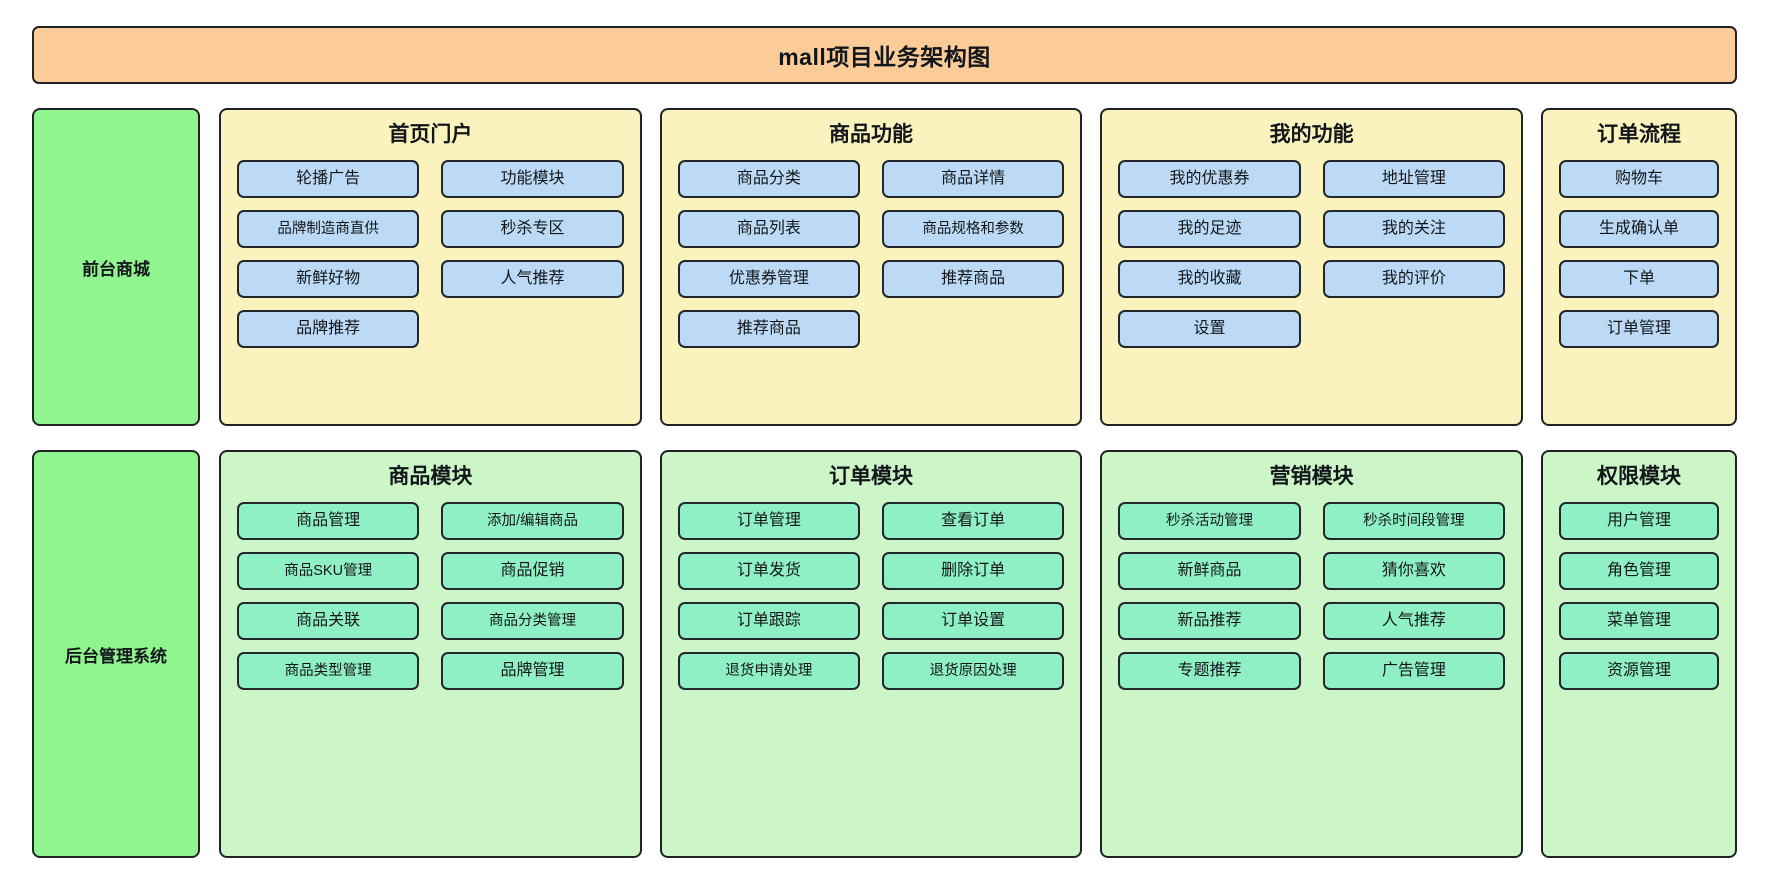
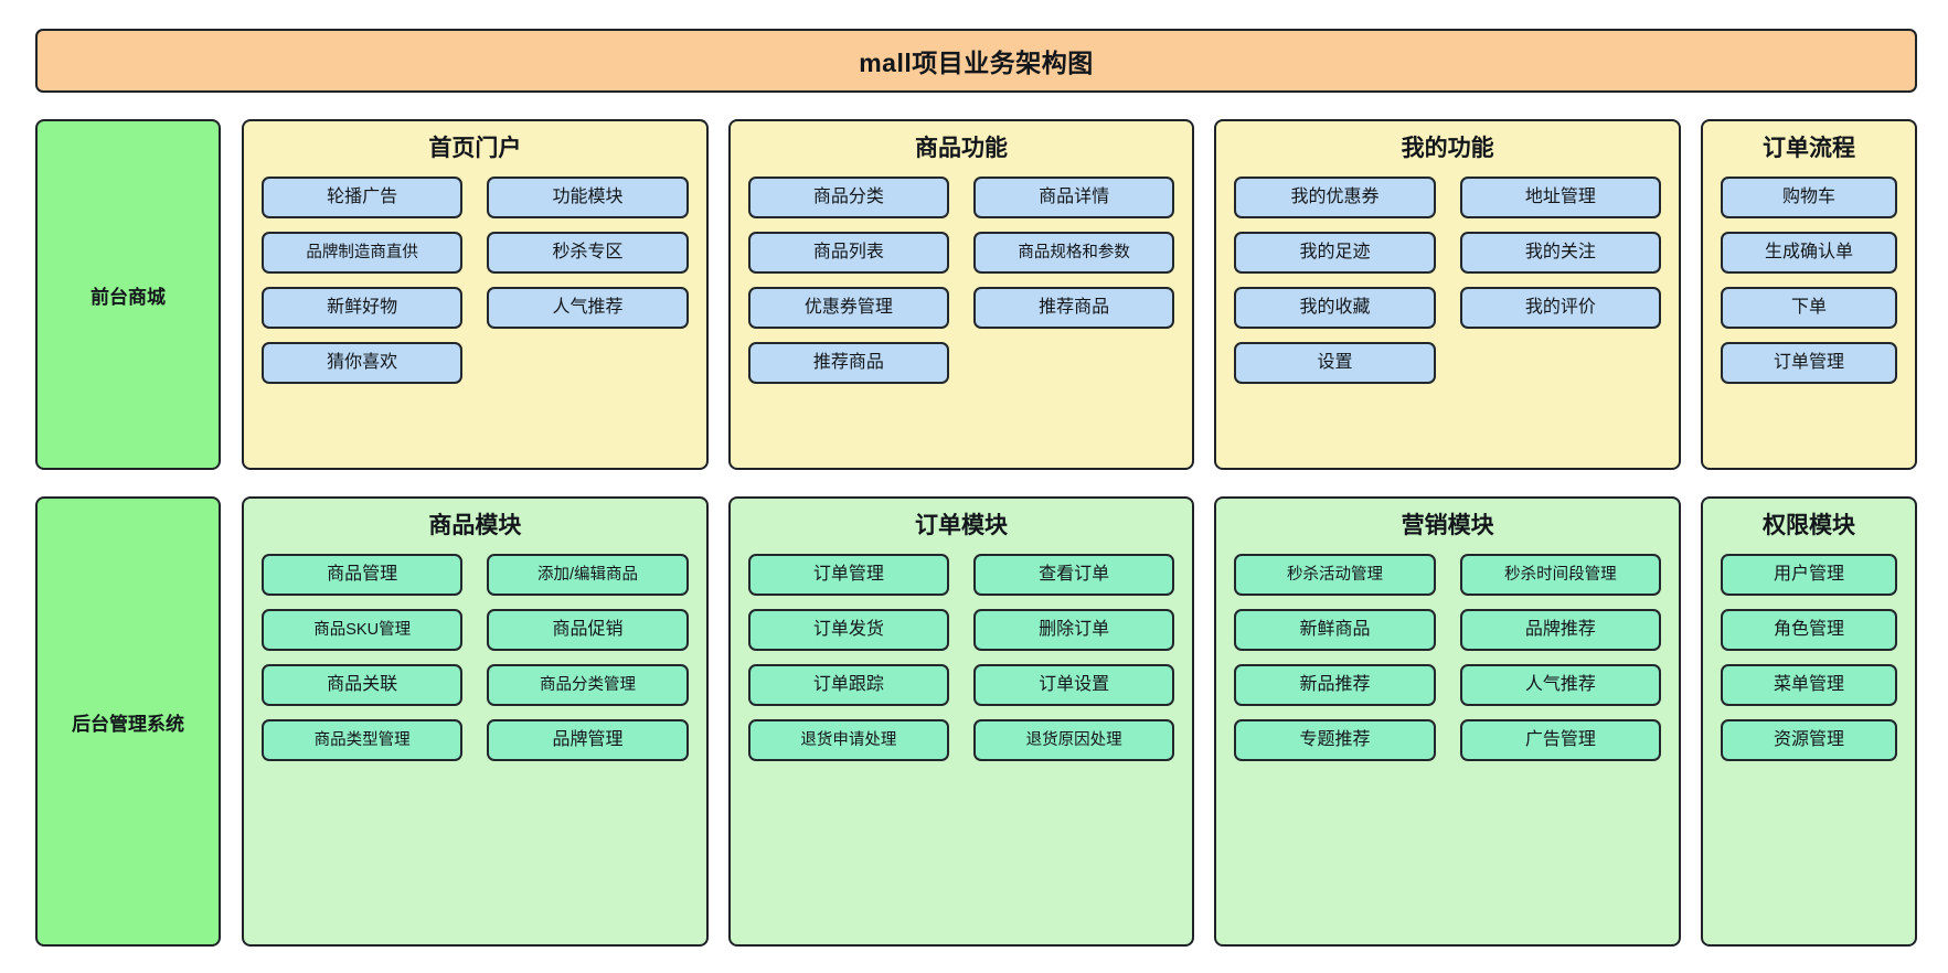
  mall项目业务架构图
  前台商城
  首页门户
  轮播广告
  功能模块
  品牌制造商直供
  秒杀专区
  新鲜好物
  人气推荐
- 品牌推荐
+ 猜你喜欢
  商品功能
  商品分类
  商品详情
  商品列表
  商品规格和参数
  优惠券管理
  推荐商品
  推荐商品
  我的功能
  我的优惠券
  地址管理
  我的足迹
  我的关注
  我的收藏
  我的评价
  设置
  订单流程
  购物车
  生成确认单
  下单
  订单管理
  后台管理系统
  商品模块
  商品管理
  添加/编辑商品
  商品SKU管理
  商品促销
  商品关联
  商品分类管理
  商品类型管理
  品牌管理
  订单模块
  订单管理
  查看订单
  订单发货
  删除订单
  订单跟踪
  订单设置
  退货申请处理
  退货原因处理
  营销模块
  秒杀活动管理
  秒杀时间段管理
  新鲜商品
- 猜你喜欢
+ 品牌推荐
  新品推荐
  人气推荐
  专题推荐
  广告管理
  权限模块
  用户管理
  角色管理
  菜单管理
  资源管理
